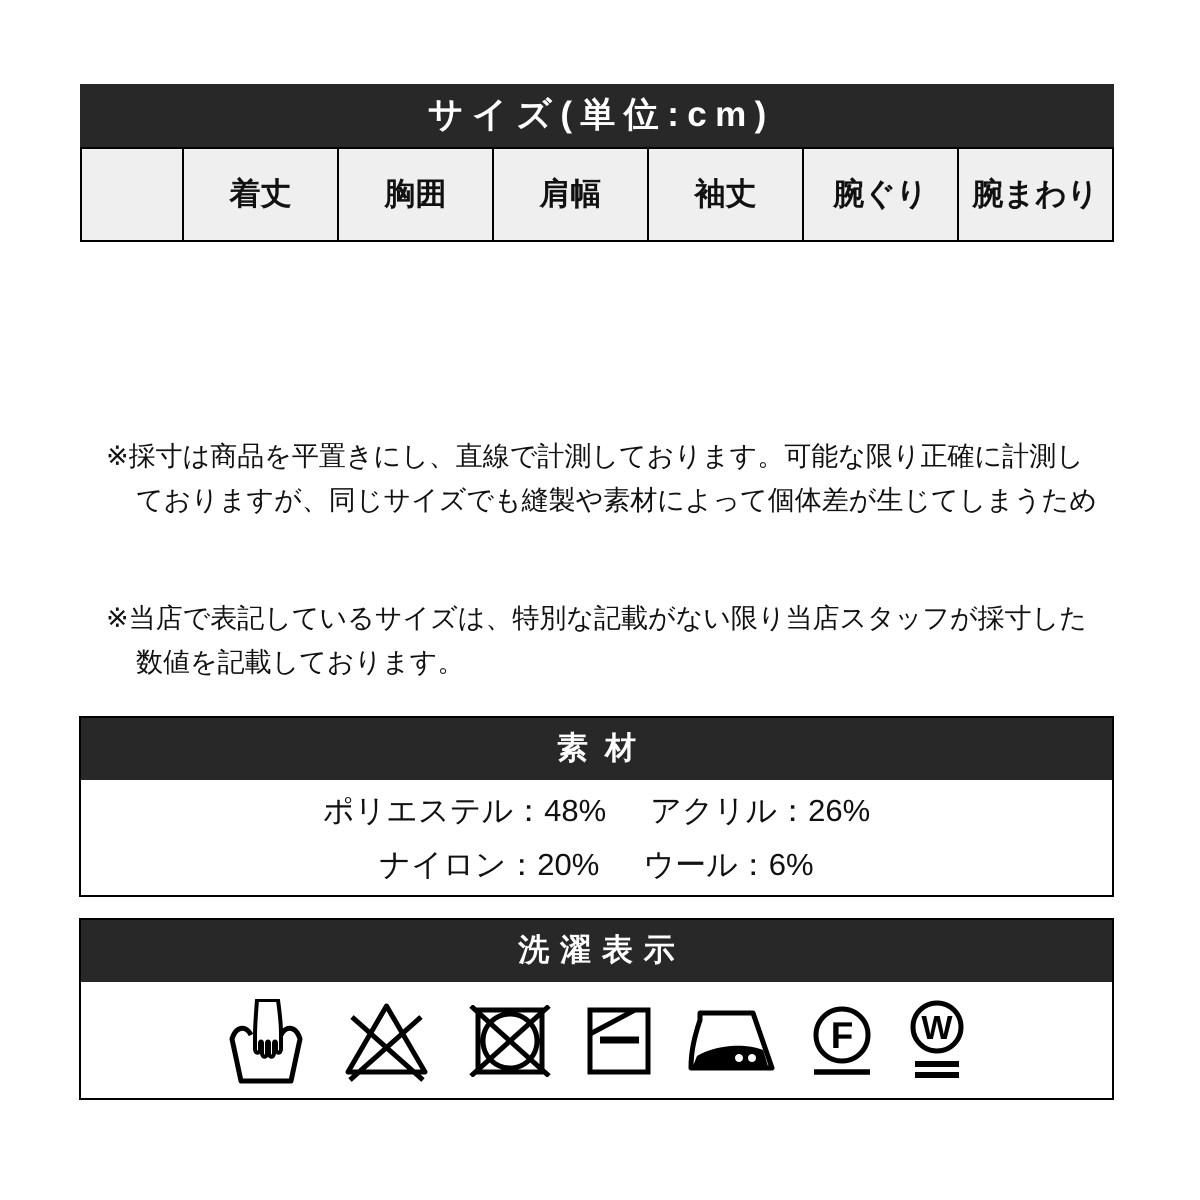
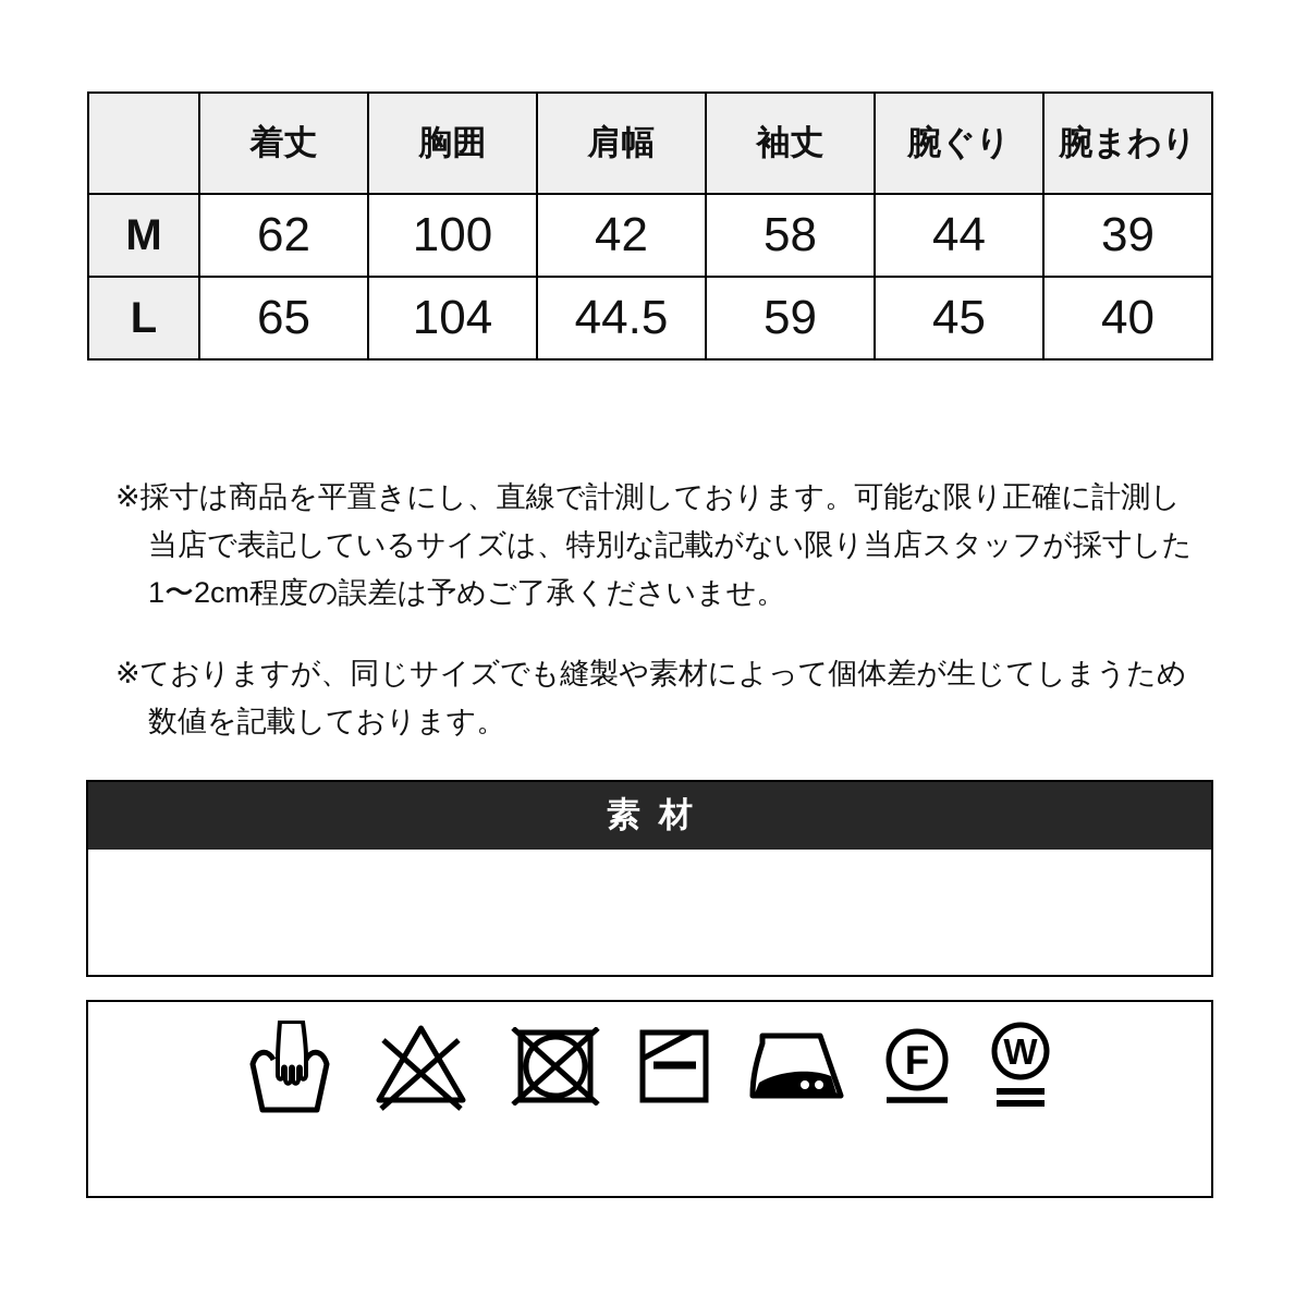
- サイズ(単位:cm)
  	着丈	胸囲	肩幅	袖丈	腕ぐり	腕まわり
+ M	62	100	42	58	44	39
+ L	65	104	44.5	59	45	40
  ※採寸は商品を平置きにし、直線で計測しております。可能な限り正確に計測し
- ておりますが、同じサイズでも縫製や素材によって個体差が生じてしまうため
+ 当店で表記しているサイズは、特別な記載がない限り当店スタッフが採寸した
+ 1〜2cm程度の誤差は予めご了承くださいませ。
- ※当店で表記しているサイズは、特別な記載がない限り当店スタッフが採寸した
+ ※ておりますが、同じサイズでも縫製や素材によって個体差が生じてしまうため
  数値を記載しております。
  素材
- ポリエステル：48%
- アクリル：26%
- ナイロン：20%
- ウール：6%
- 洗濯表示
  F
  W
